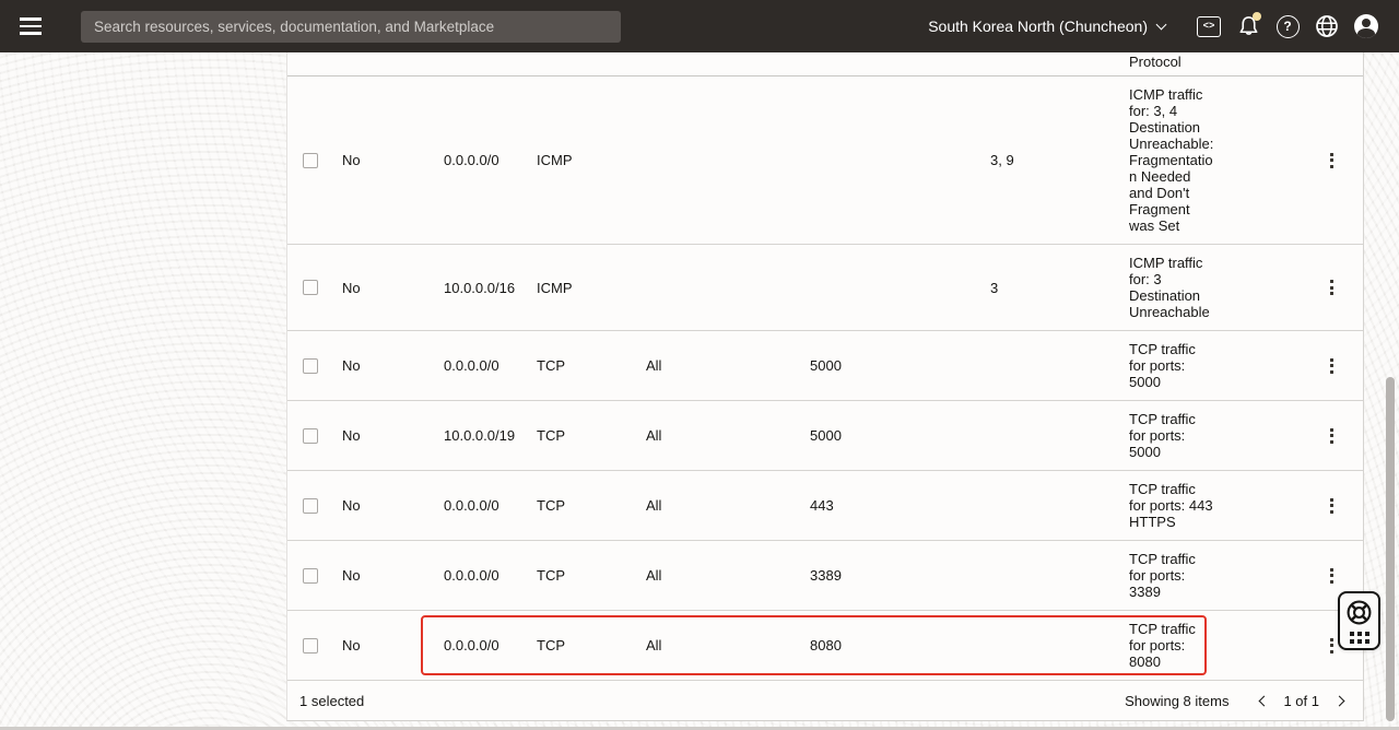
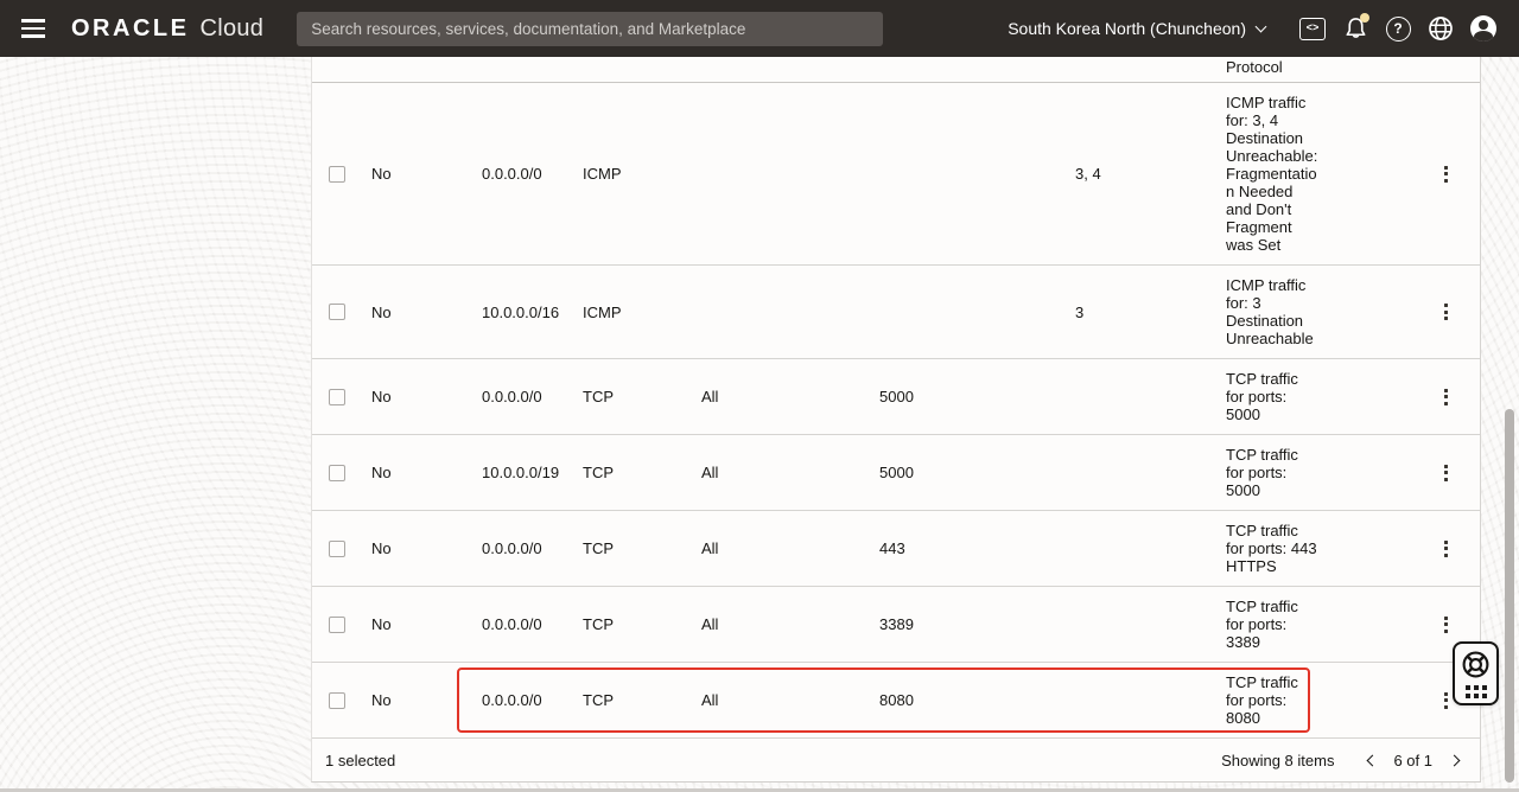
+ ORACLE
+ Cloud
  Search resources, services, documentation, and Marketplace
  South Korea North (Chuncheon)
  <>
  ?
  Protocol
  No
  0.0.0.0/0
  ICMP
- 3, 9
+ 3, 4
  ICMP traffic
  for: 3, 4
  Destination
  Unreachable:
  Fragmentatio
  n Needed
  and Don't
  Fragment
  was Set
  No
  10.0.0.0/16
  ICMP
  3
  ICMP traffic
  for: 3
  Destination
  Unreachable
  No
  0.0.0.0/0
  TCP
  All
  5000
  TCP traffic
  for ports:
  5000
  No
  10.0.0.0/19
  TCP
  All
  5000
  TCP traffic
  for ports:
  5000
  No
  0.0.0.0/0
  TCP
  All
  443
  TCP traffic
  for ports: 443
  HTTPS
  No
  0.0.0.0/0
  TCP
  All
  3389
  TCP traffic
  for ports:
  3389
  No
  0.0.0.0/0
  TCP
  All
  8080
  TCP traffic
  for ports:
  8080
  1 selected
  Showing 8 items
- 1 of 1
+ 6 of 1
